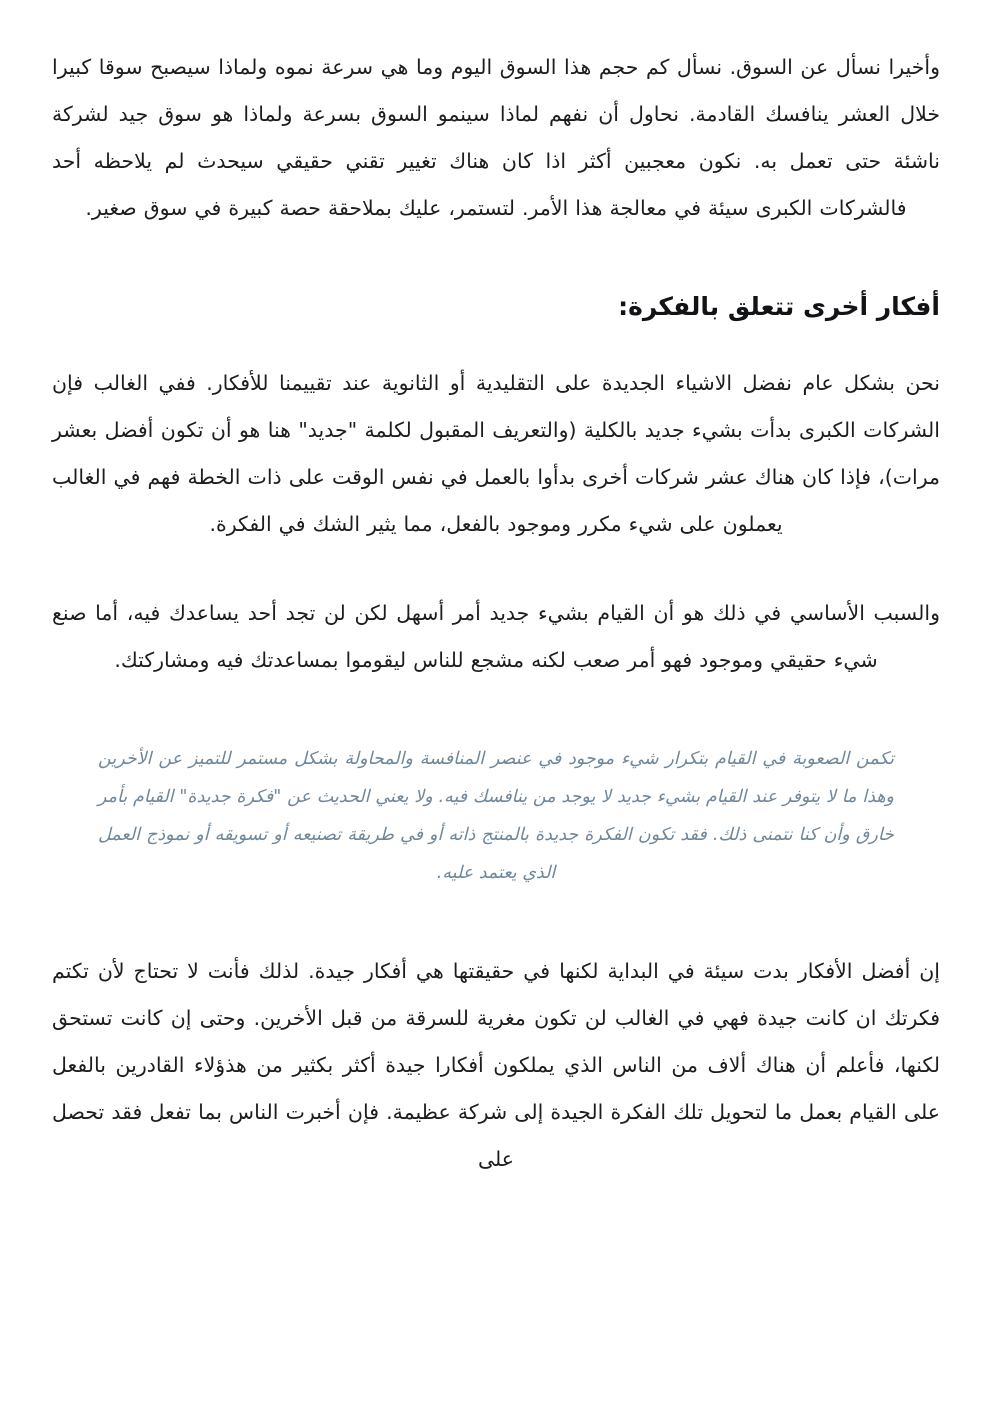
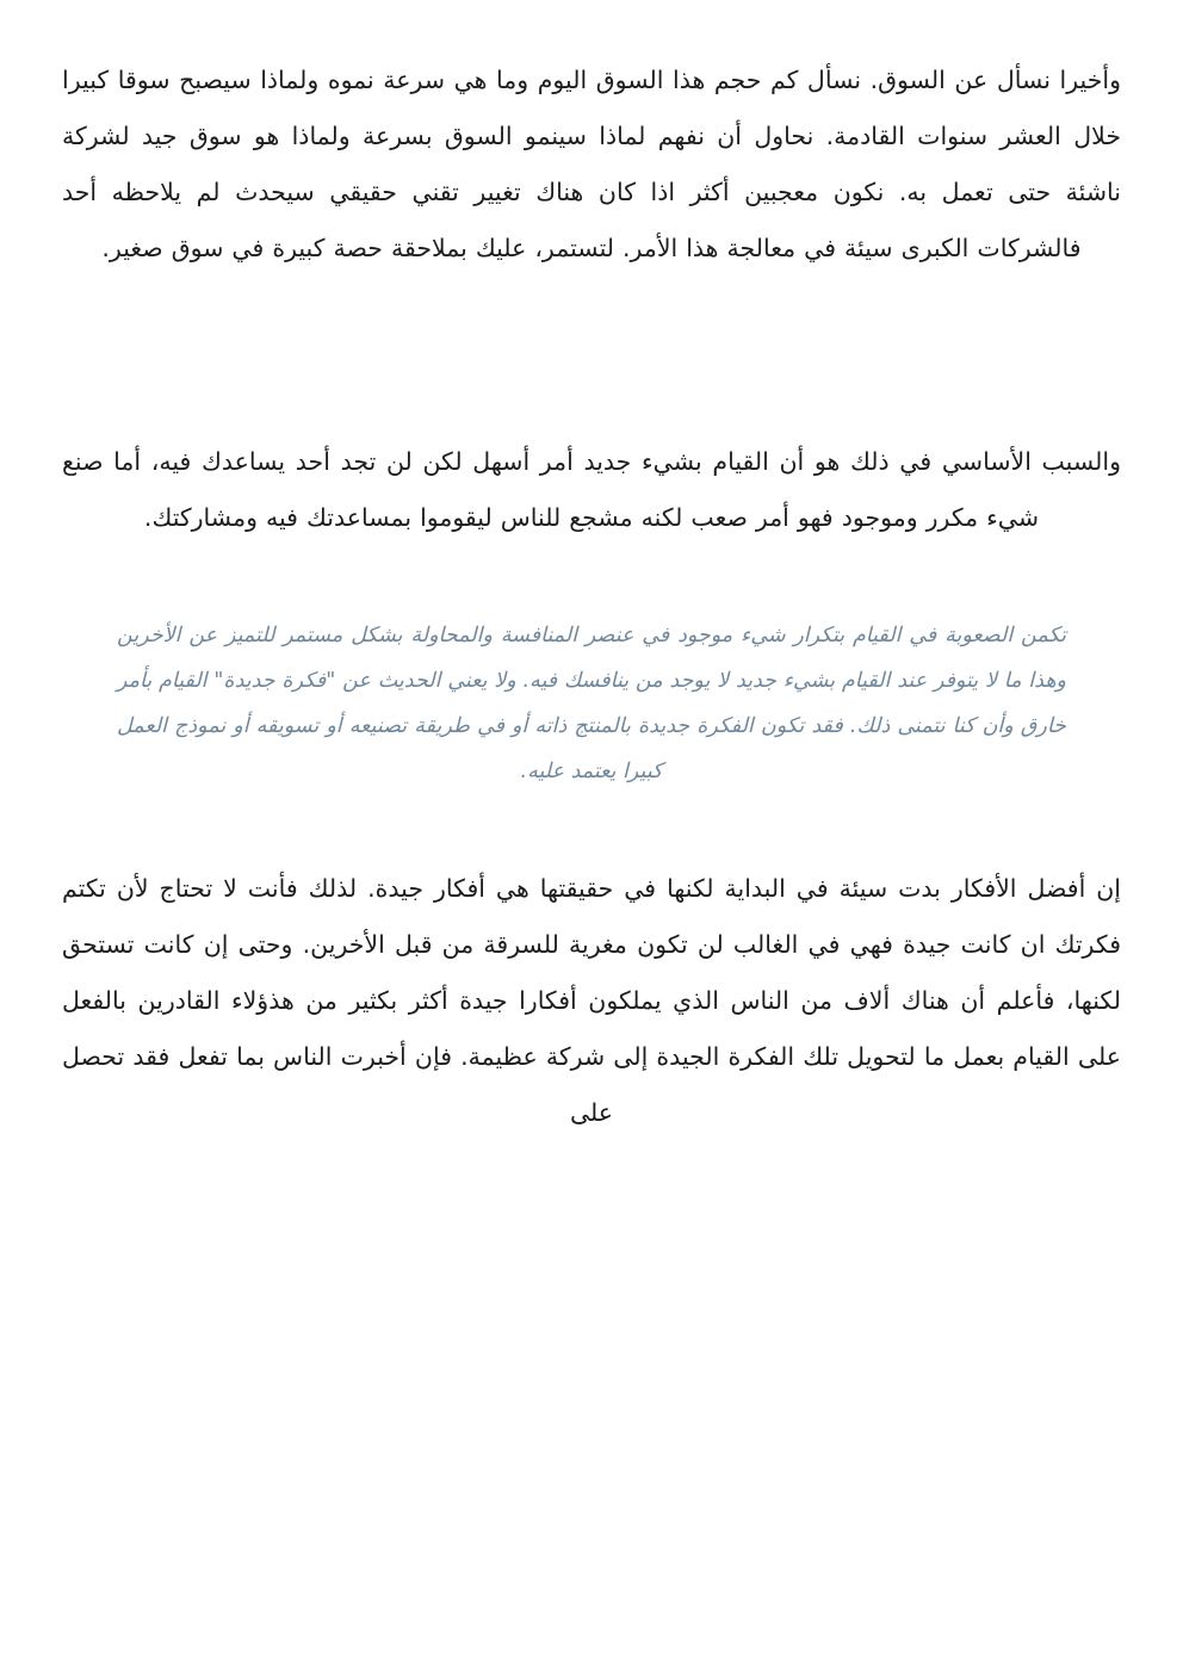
- وأخيرا نسأل عن السوق. نسأل كم حجم هذا السوق اليوم وما هي سرعة نموه ولماذا سيصبح سوقا كبيرا خلال العشر ينافسك القادمة. نحاول أن نفهم لماذا سينمو السوق بسرعة ولماذا هو سوق جيد لشركة ناشئة حتى تعمل به. نكون معجبين أكثر اذا كان هناك تغيير تقني حقيقي سيحدث لم يلاحظه أحد فالشركات الكبرى سيئة في معالجة هذا الأمر. لتستمر، عليك بملاحقة حصة كبيرة في سوق صغير.
+ وأخيرا نسأل عن السوق. نسأل كم حجم هذا السوق اليوم وما هي سرعة نموه ولماذا سيصبح سوقا كبيرا خلال العشر سنوات القادمة. نحاول أن نفهم لماذا سينمو السوق بسرعة ولماذا هو سوق جيد لشركة ناشئة حتى تعمل به. نكون معجبين أكثر اذا كان هناك تغيير تقني حقيقي سيحدث لم يلاحظه أحد فالشركات الكبرى سيئة في معالجة هذا الأمر. لتستمر، عليك بملاحقة حصة كبيرة في سوق صغير.
- أفكار أخرى تتعلق بالفكرة:
- نحن بشكل عام نفضل الاشياء الجديدة على التقليدية أو الثانوية عند تقييمنا للأفكار. ففي الغالب فإن الشركات الكبرى بدأت بشيء جديد بالكلية (والتعريف المقبول لكلمة "جديد" هنا هو أن تكون أفضل بعشر مرات)، فإذا كان هناك عشر شركات أخرى بدأوا بالعمل في نفس الوقت على ذات الخطة فهم في الغالب يعملون على شيء مكرر وموجود بالفعل، مما يثير الشك في الفكرة.
- والسبب الأساسي في ذلك هو أن القيام بشيء جديد أمر أسهل لكن لن تجد أحد يساعدك فيه، أما صنع شيء حقيقي وموجود فهو أمر صعب لكنه مشجع للناس ليقوموا بمساعدتك فيه ومشاركتك.
+ والسبب الأساسي في ذلك هو أن القيام بشيء جديد أمر أسهل لكن لن تجد أحد يساعدك فيه، أما صنع شيء مكرر وموجود فهو أمر صعب لكنه مشجع للناس ليقوموا بمساعدتك فيه ومشاركتك.
- تكمن الصعوبة في القيام بتكرار شيء موجود في عنصر المنافسة والمحاولة بشكل مستمر للتميز عن الأخرين وهذا ما لا يتوفر عند القيام بشيء جديد لا يوجد من ينافسك فيه. ولا يعني الحديث عن "فكرة جديدة" القيام بأمر خارق وأن كنا نتمنى ذلك. فقد تكون الفكرة جديدة بالمنتج ذاته أو في طريقة تصنيعه أو تسويقه أو نموذج العمل الذي يعتمد عليه.
+ تكمن الصعوبة في القيام بتكرار شيء موجود في عنصر المنافسة والمحاولة بشكل مستمر للتميز عن الأخرين وهذا ما لا يتوفر عند القيام بشيء جديد لا يوجد من ينافسك فيه. ولا يعني الحديث عن "فكرة جديدة" القيام بأمر خارق وأن كنا نتمنى ذلك. فقد تكون الفكرة جديدة بالمنتج ذاته أو في طريقة تصنيعه أو تسويقه أو نموذج العمل كبيرا يعتمد عليه.
  إن أفضل الأفكار بدت سيئة في البداية لكنها في حقيقتها هي أفكار جيدة. لذلك فأنت لا تحتاج لأن تكتم فكرتك ان كانت جيدة فهي في الغالب لن تكون مغرية للسرقة من قبل الأخرين. وحتى إن كانت تستحق لكنها، فأعلم أن هناك ألاف من الناس الذي يملكون أفكارا جيدة أكثر بكثير من هذؤلاء القادرين بالفعل على القيام بعمل ما لتحويل تلك الفكرة الجيدة إلى شركة عظيمة. فإن أخبرت الناس بما تفعل فقد تحصل على
